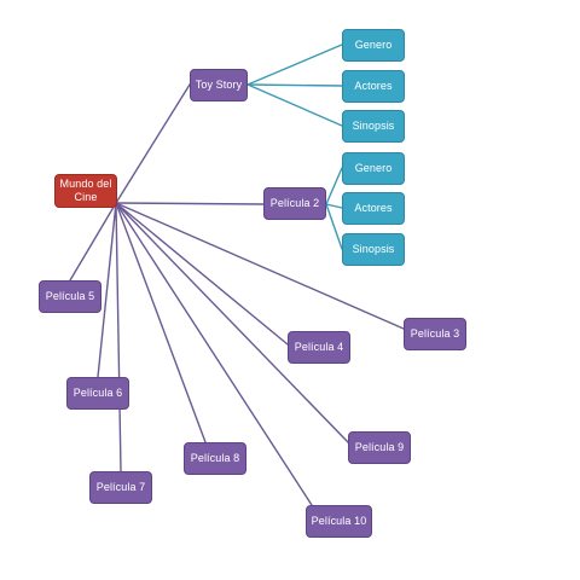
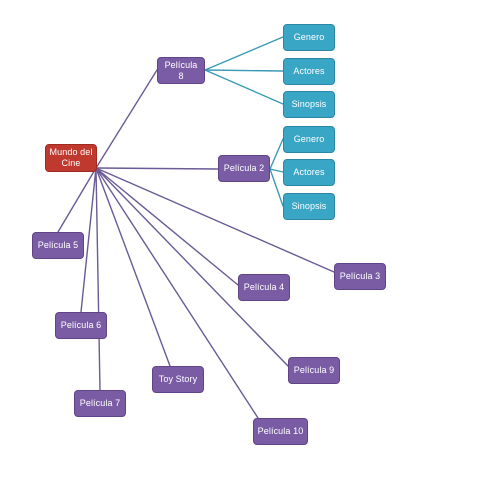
  Mundo del
  Cine
- Toy Story
+ Película 8
  Película 2
  Genero
  Actores
  Sinopsis
  Genero
  Actores
  Sinopsis
  Película 5
  Película 3
  Película 4
  Película 6
  Película 9
- Película 8
+ Toy Story
  Película 7
  Película 10
